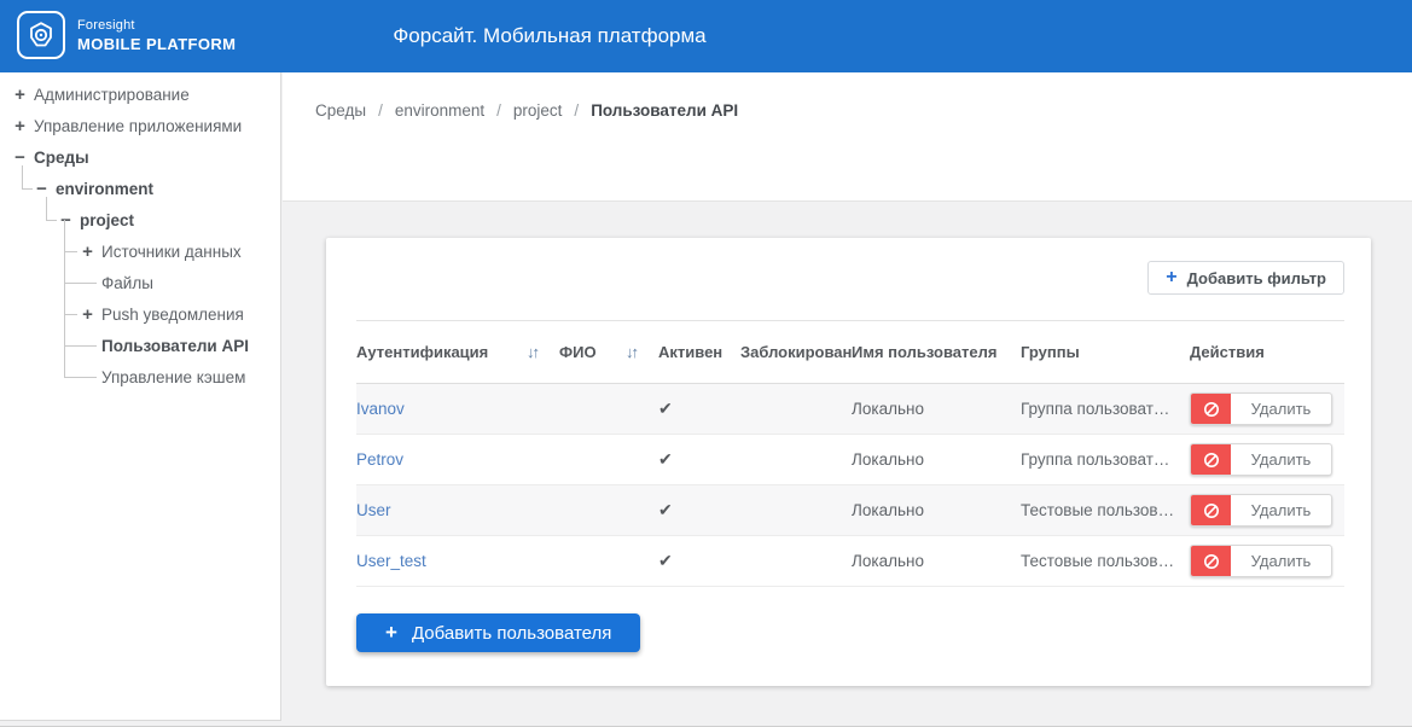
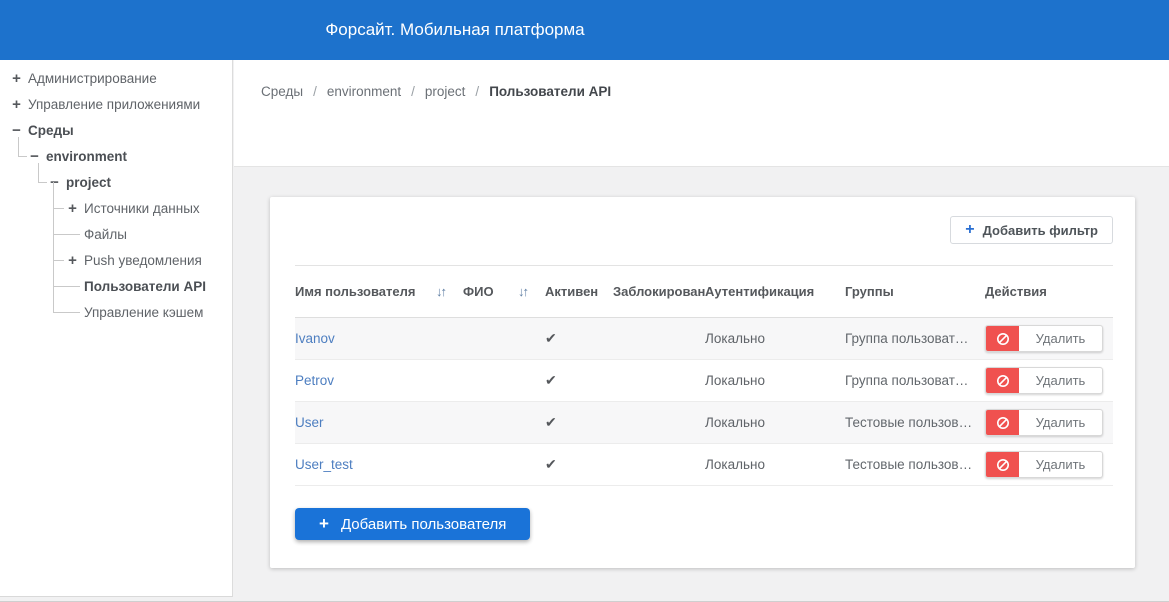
- Foresight
- MOBILE PLATFORM
  Форсайт. Мобильная платформа
  +
  Администрирование
  +
  Управление приложениями
  −
  Среды
  −
  environment
  −
  project
  +
  Источники данных
  Файлы
  +
  Push уведомления
  Пользователи API
  Управление кэшем
  Среды
  /
  environment
  /
  project
  /
  Пользователи API
  +
  Добавить фильтр
- Аутентификация
+ Имя пользователя
  ↓↑
  ФИО
  ↓↑
  Активен
  Заблокирован
- Имя пользователя
+ Аутентификация
  Группы
  Действия
  Ivanov
  ✔
  Локально
  Группа пользоват…
  Удалить
  Petrov
  ✔
  Локально
  Группа пользоват…
  Удалить
  User
  ✔
  Локально
  Тестовые пользов…
  Удалить
  User_test
  ✔
  Локально
  Тестовые пользов…
  Удалить
  +
  Добавить пользователя
